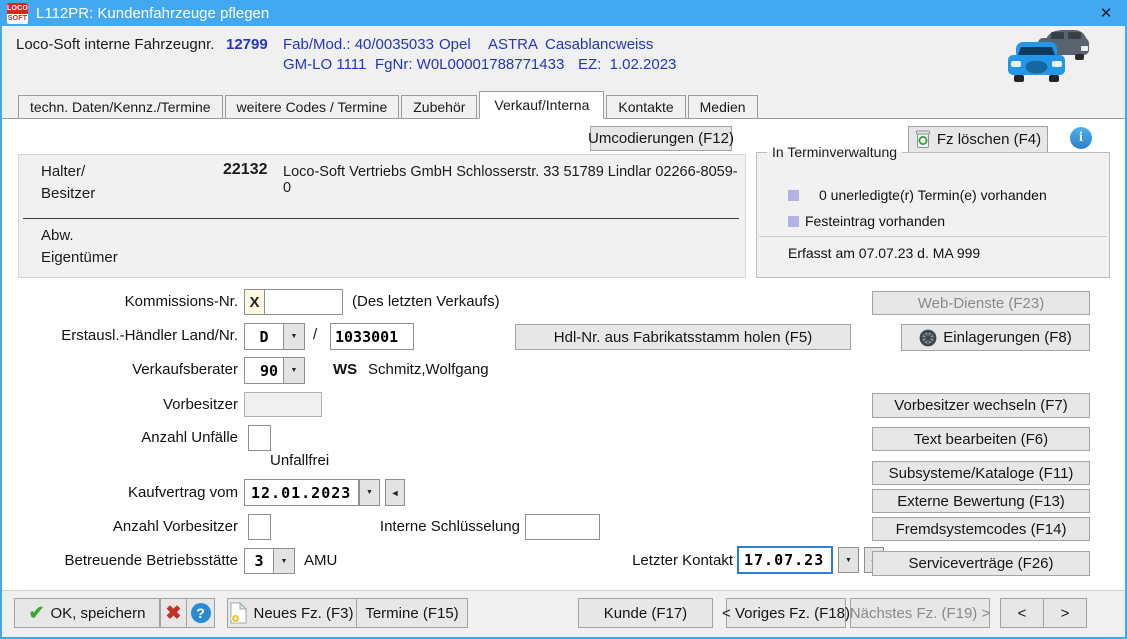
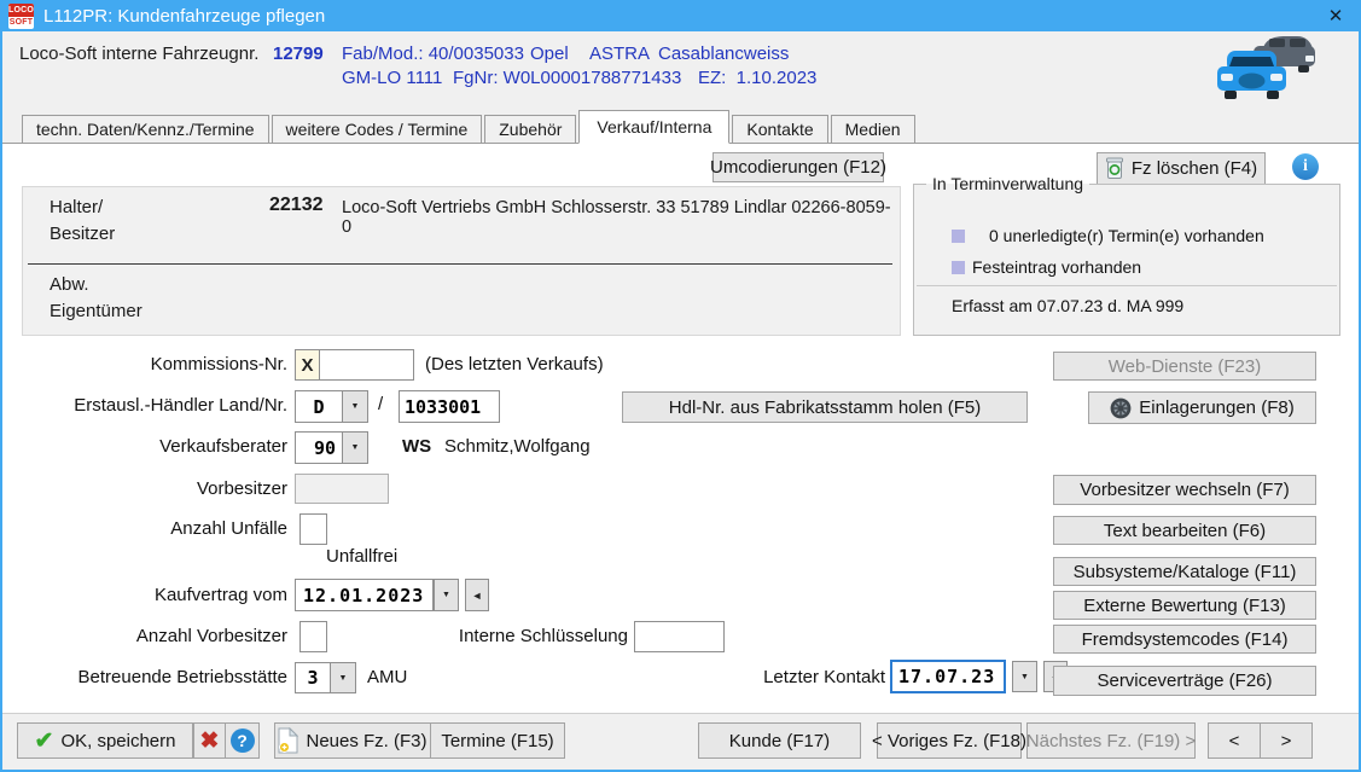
  L112PR: Kundenfahrzeuge pflegen
  ✕
  Loco-Soft interne Fahrzeugnr.
  12799
  Fab/Mod.: 40/0035033
  Opel
  ASTRA
  Casablancweiss
  GM-LO 1111
  FgNr: W0L00001788771433
- EZ: 1.02.2023
+ EZ: 1.10.2023
  techn. Daten/Kennz./Termine
  weitere Codes / Termine
  Zubehör
  Verkauf/Interna
  Kontakte
  Medien
  Umcodierungen (F12)
  Fz löschen (F4)
  i
  Halter/
  Besitzer
  22132
  Loco-Soft Vertriebs GmbH Schlosserstr. 33 51789 Lindlar 02266-8059-0
  Abw.
  Eigentümer
  In Terminverwaltung
  0 unerledigte(r) Termin(e) vorhanden
  Festeintrag vorhanden
  Erfasst am 07.07.23 d. MA 999
  Kommissions-Nr.
  X
  (Des letzten Verkaufs)
  Erstausl.-Händler Land/Nr.
  D
  /
  1033001
  Hdl-Nr. aus Fabrikatsstamm holen (F5)
  Verkaufsberater
  90
  WS
  Schmitz,Wolfgang
  Vorbesitzer
  Anzahl Unfälle
  Unfallfrei
  Kaufvertrag vom
  12.01.2023
  ◄
  Anzahl Vorbesitzer
  Interne Schlüsselung
  Betreuende Betriebsstätte
  3
  AMU
  Letzter Kontakt
  17.07.23
  Web-Dienste (F23)
  Einlagerungen (F8)
  Vorbesitzer wechseln (F7)
  Text bearbeiten (F6)
  Subsysteme/Kataloge (F11)
  Externe Bewertung (F13)
  Fremdsystemcodes (F14)
  Serviceverträge (F26)
  ✔
  OK, speichern
  ✖
  ?
  Neues Fz. (F3)
  Termine (F15)
  Kunde (F17)
  < Voriges Fz. (F18)
  Nächstes Fz. (F19) >
  <
  >
